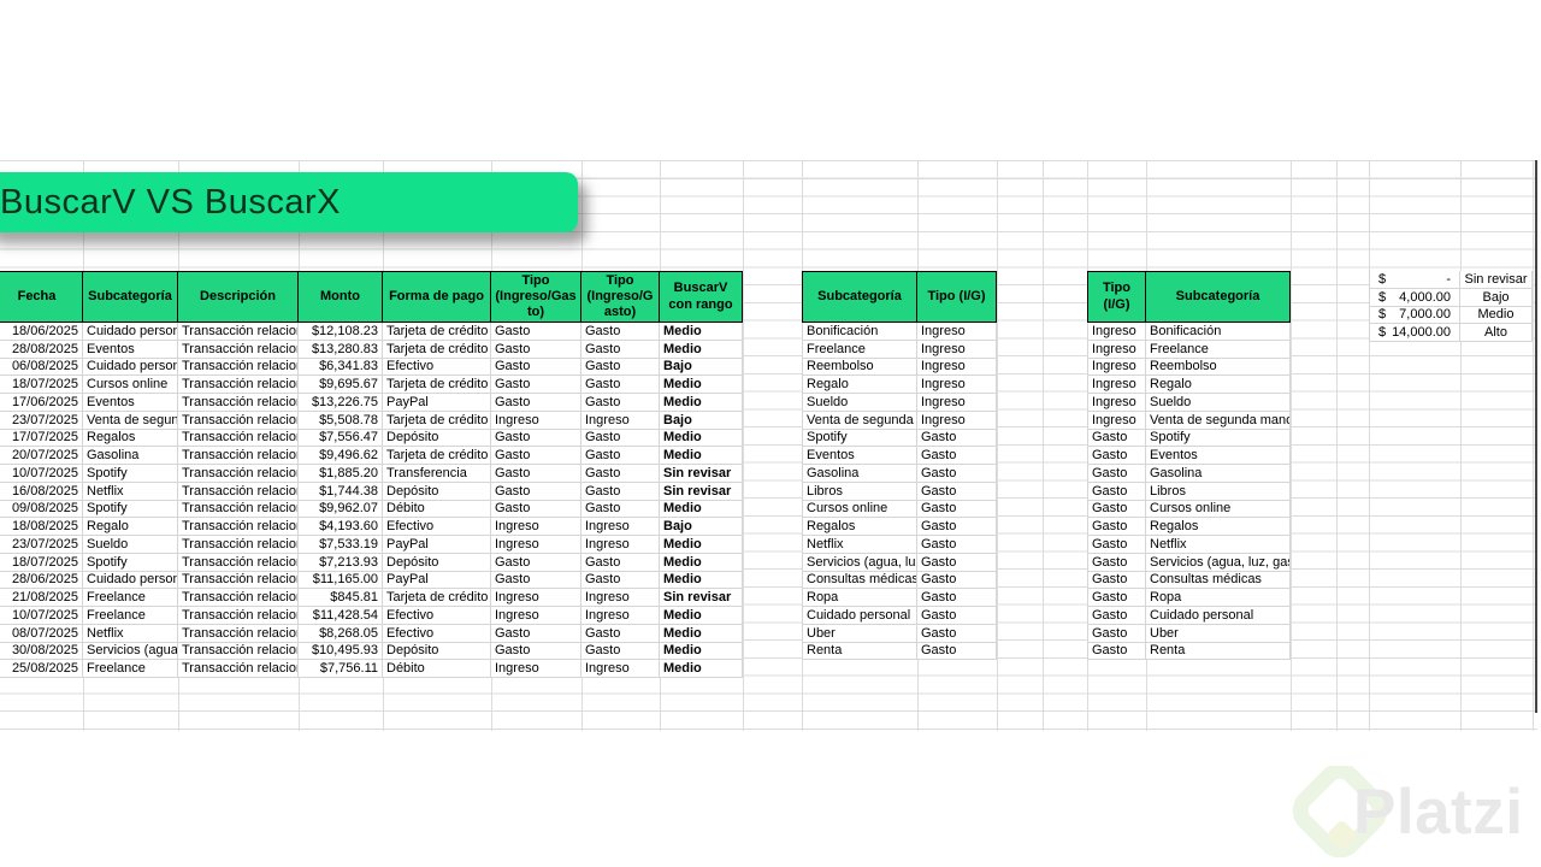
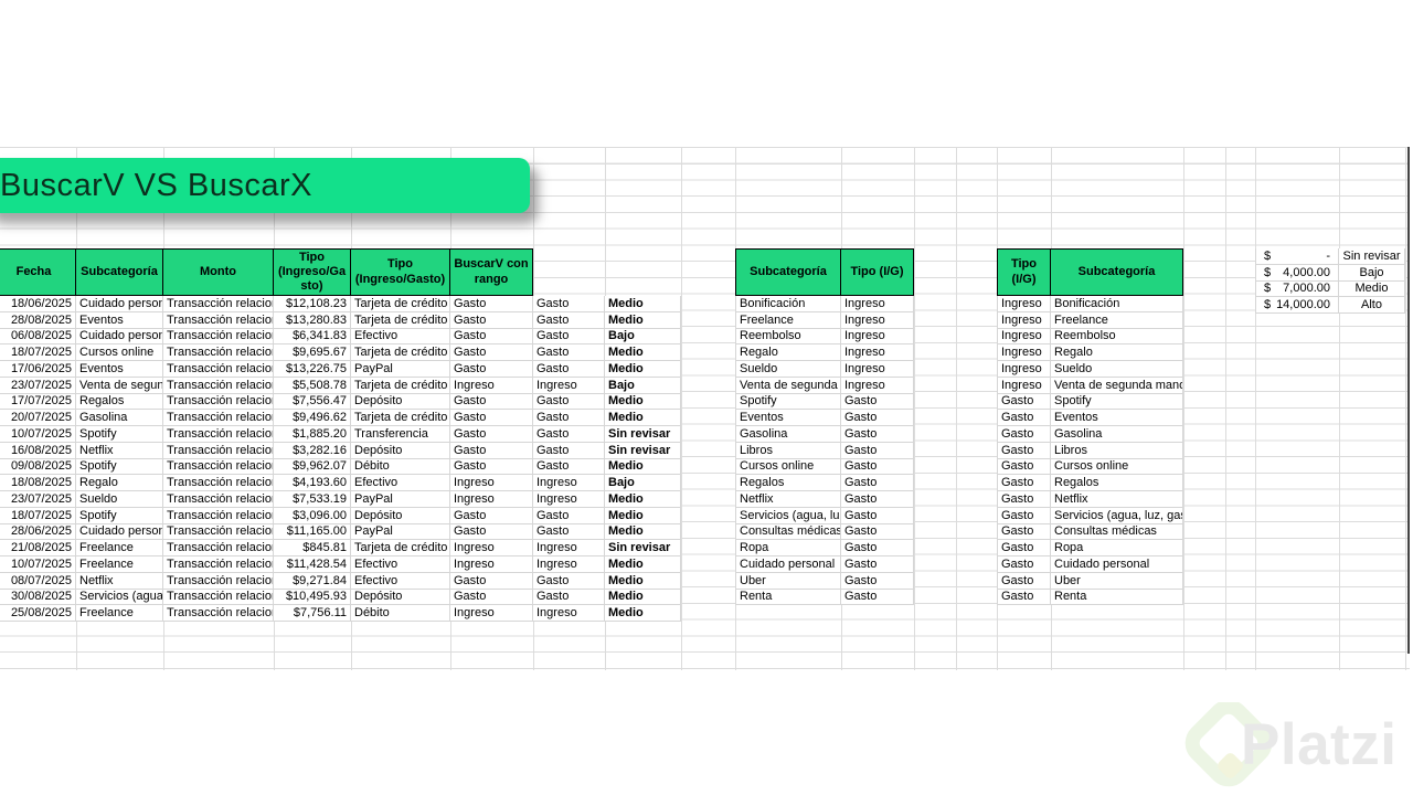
  BuscarV VS BuscarX
  Fecha
  Subcategoría
- Descripción
  Monto
- Forma de pago
  Tipo (Ingreso/Gasto)
  Tipo (Ingreso/Gasto)
  BuscarV con rango
  18/06/2025
  Cuidado person
  Transacción relacio
  $12,108.23
  Tarjeta de crédito
  Gasto
  Gasto
  Medio
  28/08/2025
  Eventos
  Transacción relacio
  $13,280.83
  Tarjeta de crédito
  Gasto
  Gasto
  Medio
  06/08/2025
  Cuidado person
  Transacción relacio
  $6,341.83
  Efectivo
  Gasto
  Gasto
  Bajo
  18/07/2025
  Cursos online
  Transacción relacio
  $9,695.67
  Tarjeta de crédito
  Gasto
  Gasto
  Medio
  17/06/2025
  Eventos
  Transacción relacio
  $13,226.75
  PayPal
  Gasto
  Gasto
  Medio
  23/07/2025
  Transacción relacio
  $5,508.78
  Tarjeta de crédito
  Ingreso
  Ingreso
  Bajo
  17/07/2025
  Regalos
  Transacción relacio
  $7,556.47
  Depósito
  Gasto
  Gasto
  Medio
  20/07/2025
  Gasolina
  Transacción relacio
  $9,496.62
  Tarjeta de crédito
  Gasto
  Gasto
  Medio
  10/07/2025
  Spotify
  Transacción relacio
  $1,885.20
  Transferencia
  Gasto
  Gasto
  Sin revisar
  16/08/2025
  Netflix
  Transacción relacio
- $1,744.38
+ $3,282.16
  Depósito
  Gasto
  Gasto
  Sin revisar
  09/08/2025
  Spotify
  Transacción relacio
  $9,962.07
  Débito
  Gasto
  Gasto
  Medio
  18/08/2025
  Regalo
  Transacción relacio
  $4,193.60
  Efectivo
  Ingreso
  Ingreso
  Bajo
  23/07/2025
  Sueldo
  Transacción relacio
  $7,533.19
  PayPal
  Ingreso
  Ingreso
  Medio
  18/07/2025
  Spotify
  Transacción relacio
- $7,213.93
+ $3,096.00
  Depósito
  Gasto
  Gasto
  Medio
  28/06/2025
  Cuidado person
  Transacción relacio
  $11,165.00
  PayPal
  Gasto
  Gasto
  Medio
  21/08/2025
  Freelance
  Transacción relacio
  $845.81
  Tarjeta de crédito
  Ingreso
  Ingreso
  Sin revisar
  10/07/2025
  Freelance
  Transacción relacio
  $11,428.54
  Efectivo
  Ingreso
  Ingreso
  Medio
  08/07/2025
  Netflix
  Transacción relacio
- $8,268.05
+ $9,271.84
  Efectivo
  Gasto
  Gasto
  Medio
  30/08/2025
  Transacción relacio
  $10,495.93
  Depósito
  Gasto
  Gasto
  Medio
  25/08/2025
  Freelance
  Transacción relacio
  $7,756.11
  Débito
  Ingreso
  Ingreso
  Medio
  Subcategoría
  Tipo (I/G)
  Bonificación
  Ingreso
  Freelance
  Ingreso
  Reembolso
  Ingreso
  Regalo
  Ingreso
  Sueldo
  Ingreso
  Venta de segunda
  Ingreso
  Spotify
  Gasto
  Eventos
  Gasto
  Gasolina
  Gasto
  Libros
  Gasto
  Cursos online
  Gasto
  Regalos
  Gasto
  Netflix
  Gasto
  Servicios (agua, lu
  Gasto
  Consultas médicas
  Gasto
  Ropa
  Gasto
  Cuidado personal
  Gasto
  Uber
  Gasto
  Renta
  Gasto
  Tipo (I/G)
  Subcategoría
  Ingreso
  Bonificación
  Ingreso
  Freelance
  Ingreso
  Reembolso
  Ingreso
  Regalo
  Ingreso
  Sueldo
  Ingreso
  Venta de segunda mano
  Gasto
  Spotify
  Gasto
  Eventos
  Gasto
  Gasolina
  Gasto
  Libros
  Gasto
  Cursos online
  Gasto
  Regalos
  Gasto
  Netflix
  Gasto
  Servicios (agua, luz, ga
  Gasto
  Consultas médicas
  Gasto
  Ropa
  Gasto
  Cuidado personal
  Gasto
  Uber
  Gasto
  Renta
  $
  -
  Sin revisar
  $
  4,000.00
  Bajo
  $
  7,000.00
  Medio
  $
  14,000.00
  Alto
  Platzi
